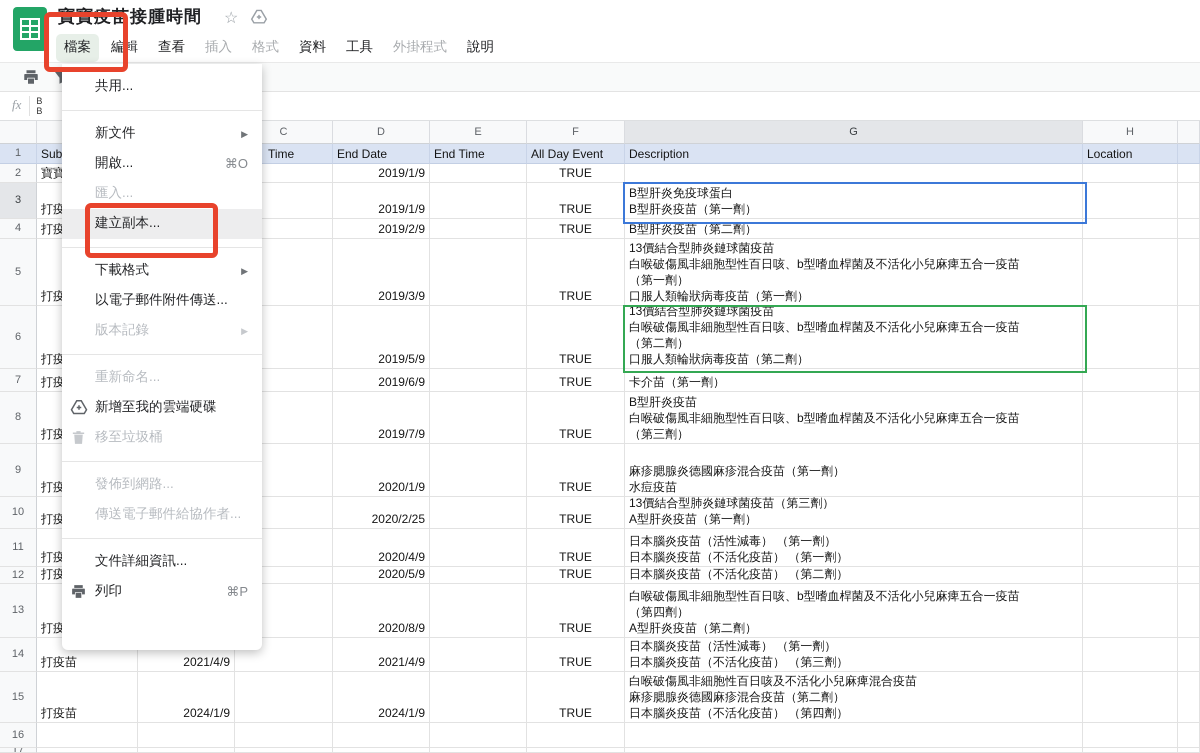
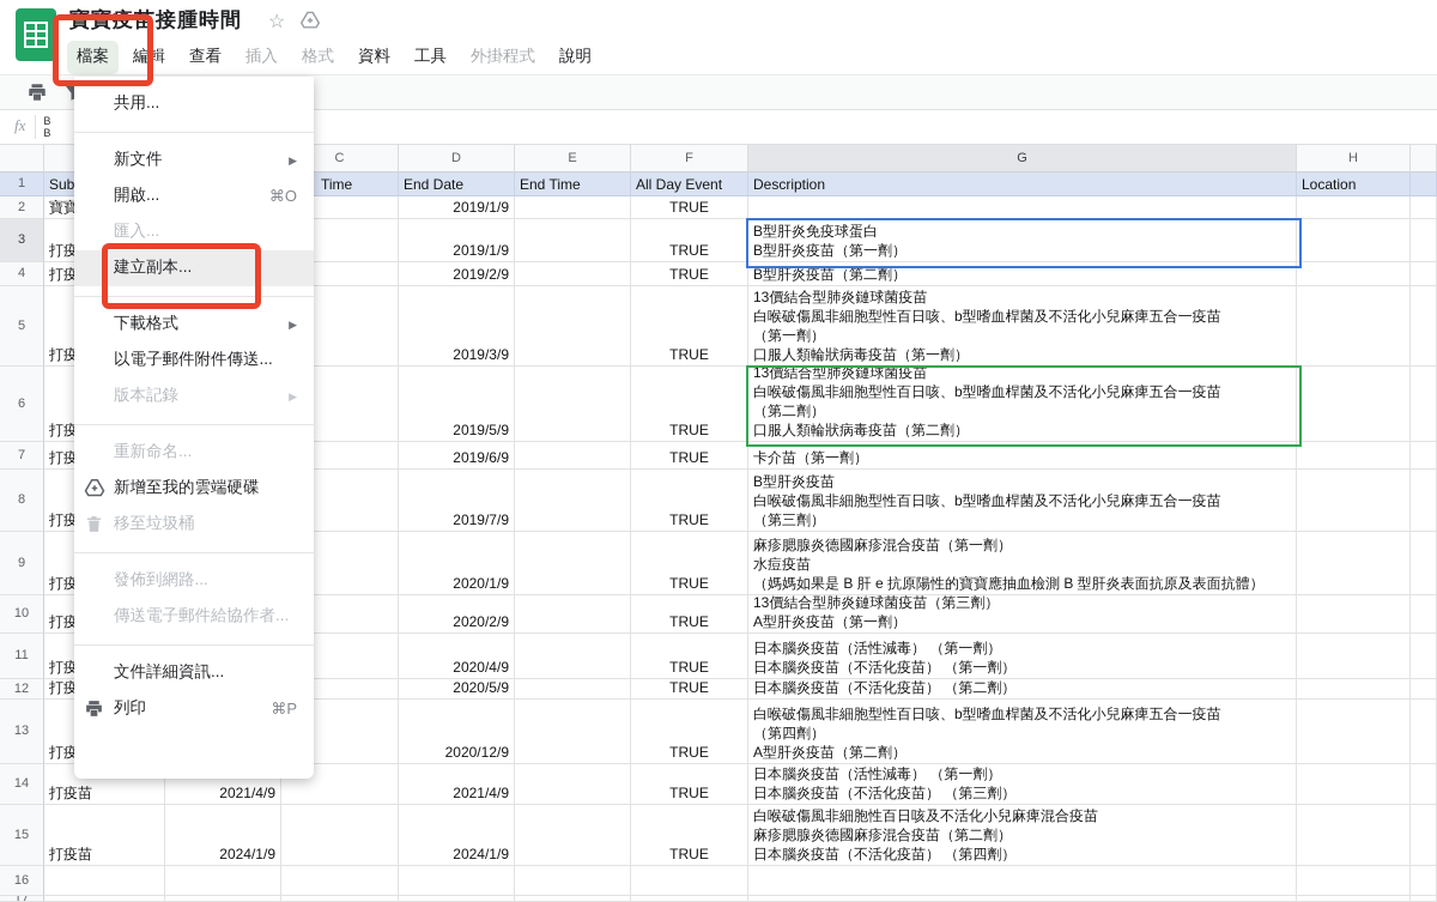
  寶寶疫苗接腫時間
  ☆
  檔案
  編輯
  查看
  插入
  格式
  資料
  工具
  外掛程式
  說明
  fx
  B
  B
  C
  D
  E
  F
  G
  H
  1
  Time
  End Date
  End Time
  All Day Event
  Description
  Location
  2
  寶寶
  2019/1/9
  TRUE
  3
  2019/1/9
  TRUE
  B型肝炎免疫球蛋白
  B型肝炎疫苗（第一劑）
  4
  2019/2/9
  TRUE
  B型肝炎疫苗（第二劑）
  5
  2019/3/9
  TRUE
  13價結合型肺炎鏈球菌疫苗
  白喉破傷風非細胞型性百日咳、b型嗜血桿菌及不活化小兒麻痺五合一疫苗
  （第一劑）
  口服人類輪狀病毒疫苗（第一劑）
  6
  2019/5/9
  TRUE
  13價結合型肺炎鏈球菌疫苗
  白喉破傷風非細胞型性百日咳、b型嗜血桿菌及不活化小兒麻痺五合一疫苗
  （第二劑）
  口服人類輪狀病毒疫苗（第二劑）
  7
  2019/6/9
  TRUE
  卡介苗（第一劑）
  8
  2019/7/9
  TRUE
  B型肝炎疫苗
  白喉破傷風非細胞型性百日咳、b型嗜血桿菌及不活化小兒麻痺五合一疫苗
  （第三劑）
  9
  2020/1/9
  TRUE
  麻疹腮腺炎德國麻疹混合疫苗（第一劑）
  水痘疫苗
+ （媽媽如果是 B 肝 e 抗原陽性的寶寶應抽血檢測 B 型肝炎表面抗原及表面抗體）
  10
- 2020/2/25
+ 2020/2/9
  TRUE
  13價結合型肺炎鏈球菌疫苗（第三劑）
  A型肝炎疫苗（第一劑）
  11
  2020/4/9
  TRUE
  日本腦炎疫苗（活性減毒） （第一劑）
  日本腦炎疫苗（不活化疫苗） （第一劑）
  12
  2020/5/9
  TRUE
  日本腦炎疫苗（不活化疫苗） （第二劑）
  13
- 2020/8/9
+ 2020/12/9
  TRUE
  白喉破傷風非細胞型性百日咳、b型嗜血桿菌及不活化小兒麻痺五合一疫苗
  （第四劑）
  A型肝炎疫苗（第二劑）
  14
  打疫苗
  2021/4/9
  2021/4/9
  TRUE
  日本腦炎疫苗（活性減毒） （第一劑）
  日本腦炎疫苗（不活化疫苗） （第三劑）
  15
  打疫苗
  2024/1/9
  2024/1/9
  TRUE
  白喉破傷風非細胞性百日咳及不活化小兒麻痺混合疫苗
  麻疹腮腺炎德國麻疹混合疫苗（第二劑）
  日本腦炎疫苗（不活化疫苗） （第四劑）
  16
  17
  共用...
  新文件
  ▶
  開啟...
  ⌘O
  匯入...
  建立副本...
  下載格式
  ▶
  以電子郵件附件傳送...
  版本記錄
  ▶
  重新命名...
  新增至我的雲端硬碟
  移至垃圾桶
  發佈到網路...
  傳送電子郵件給協作者...
  文件詳細資訊...
  列印
  ⌘P
